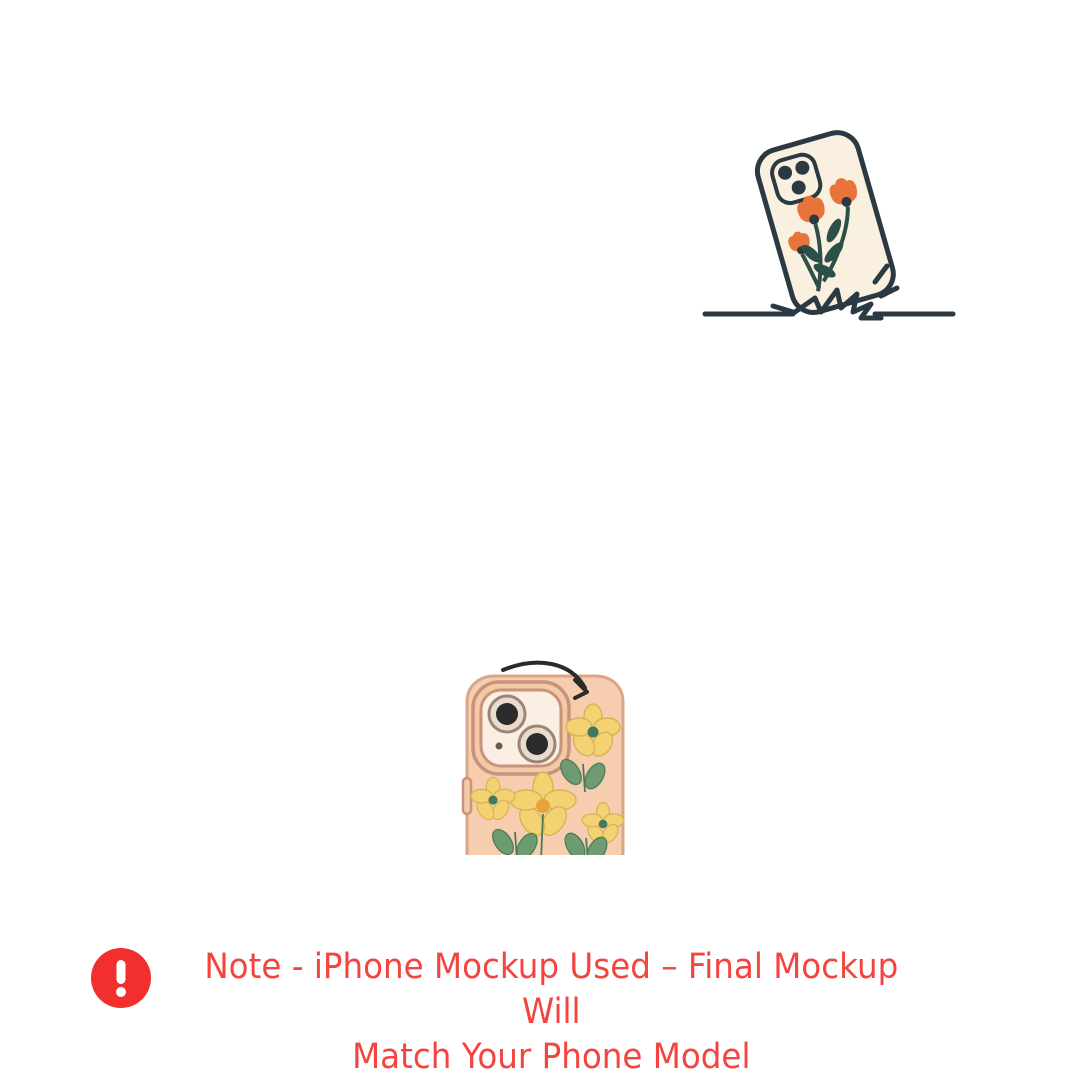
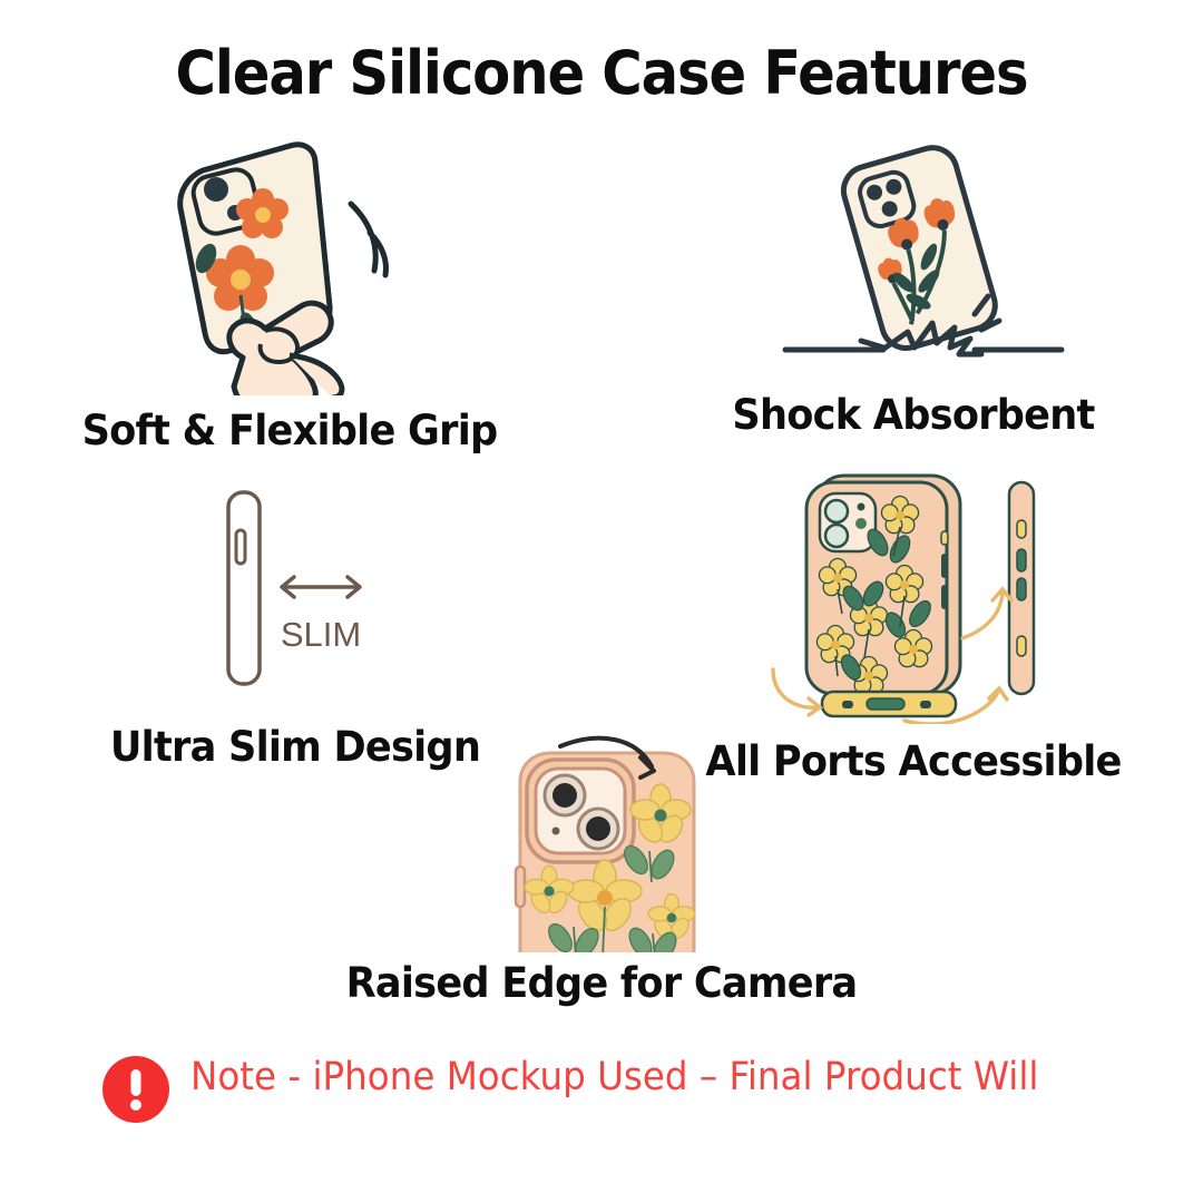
+ Clear Silicone Case Features
+ Soft & Flexible Grip
+ Shock Absorbent
+ SLIM
+ Ultra Slim Design
+ All Ports Accessible
+ Raised Edge for Camera
- Note - iPhone Mockup Used – Final Mockup Will
+ Note - iPhone Mockup Used – Final Product Will
- Match Your Phone Model
